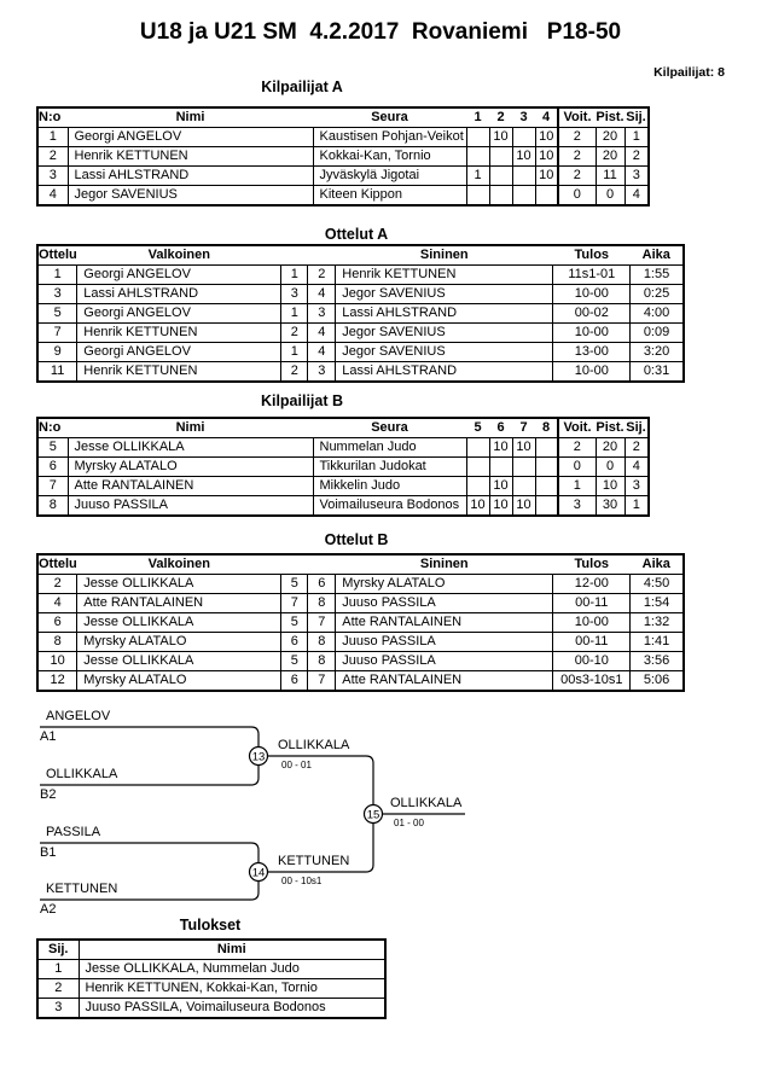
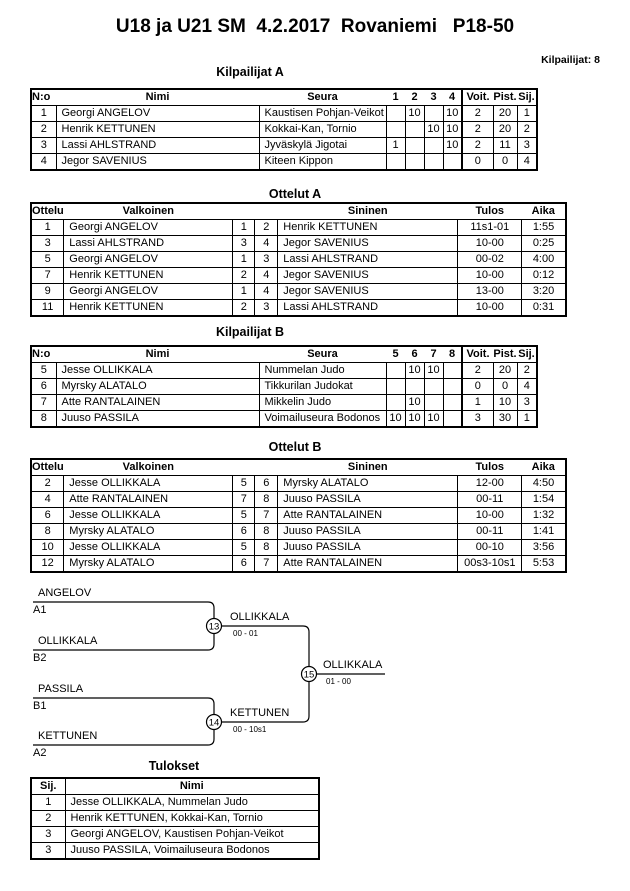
  U18 ja U21 SM 4.2.2017 Rovaniemi P18-50
  Kilpailijat: 8
  Kilpailijat A
  N:o	Nimi	Seura	1	2	3	4	Voit.	Pist.	Sij.
  1	Georgi ANGELOV	Kaustisen Pohjan-Veikot		10		10	2	20	1
  2	Henrik KETTUNEN	Kokkai-Kan, Tornio			10	10	2	20	2
  3	Lassi AHLSTRAND	Jyväskylä Jigotai	1			10	2	11	3
  4	Jegor SAVENIUS	Kiteen Kippon					0	0	4
  Ottelut A
  Ottelu	Valkoinen			Sininen	Tulos	Aika
  1	Georgi ANGELOV	1	2	Henrik KETTUNEN	11s1-01	1:55
  3	Lassi AHLSTRAND	3	4	Jegor SAVENIUS	10-00	0:25
  5	Georgi ANGELOV	1	3	Lassi AHLSTRAND	00-02	4:00
- 7	Henrik KETTUNEN	2	4	Jegor SAVENIUS	10-00	0:09
+ 7	Henrik KETTUNEN	2	4	Jegor SAVENIUS	10-00	0:12
  9	Georgi ANGELOV	1	4	Jegor SAVENIUS	13-00	3:20
  11	Henrik KETTUNEN	2	3	Lassi AHLSTRAND	10-00	0:31
  Kilpailijat B
  N:o	Nimi	Seura	5	6	7	8	Voit.	Pist.	Sij.
  5	Jesse OLLIKKALA	Nummelan Judo		10	10		2	20	2
  6	Myrsky ALATALO	Tikkurilan Judokat					0	0	4
  7	Atte RANTALAINEN	Mikkelin Judo		10			1	10	3
  8	Juuso PASSILA	Voimailuseura Bodonos	10	10	10		3	30	1
  Ottelut B
  Ottelu	Valkoinen			Sininen	Tulos	Aika
  2	Jesse OLLIKKALA	5	6	Myrsky ALATALO	12-00	4:50
  4	Atte RANTALAINEN	7	8	Juuso PASSILA	00-11	1:54
  6	Jesse OLLIKKALA	5	7	Atte RANTALAINEN	10-00	1:32
  8	Myrsky ALATALO	6	8	Juuso PASSILA	00-11	1:41
  10	Jesse OLLIKKALA	5	8	Juuso PASSILA	00-10	3:56
- 12	Myrsky ALATALO	6	7	Atte RANTALAINEN	00s3-10s1	5:06
+ 12	Myrsky ALATALO	6	7	Atte RANTALAINEN	00s3-10s1	5:53
  13
  14
  15
  ANGELOV
  A1
  OLLIKKALA
  B2
  PASSILA
  B1
  KETTUNEN
  A2
  OLLIKKALA
  00 - 01
  KETTUNEN
  00 - 10s1
  OLLIKKALA
  01 - 00
  Tulokset
  Sij.	Nimi
  1	Jesse OLLIKKALA, Nummelan Judo
  2	Henrik KETTUNEN, Kokkai-Kan, Tornio
+ 3	Georgi ANGELOV, Kaustisen Pohjan-Veikot
  3	Juuso PASSILA, Voimailuseura Bodonos
